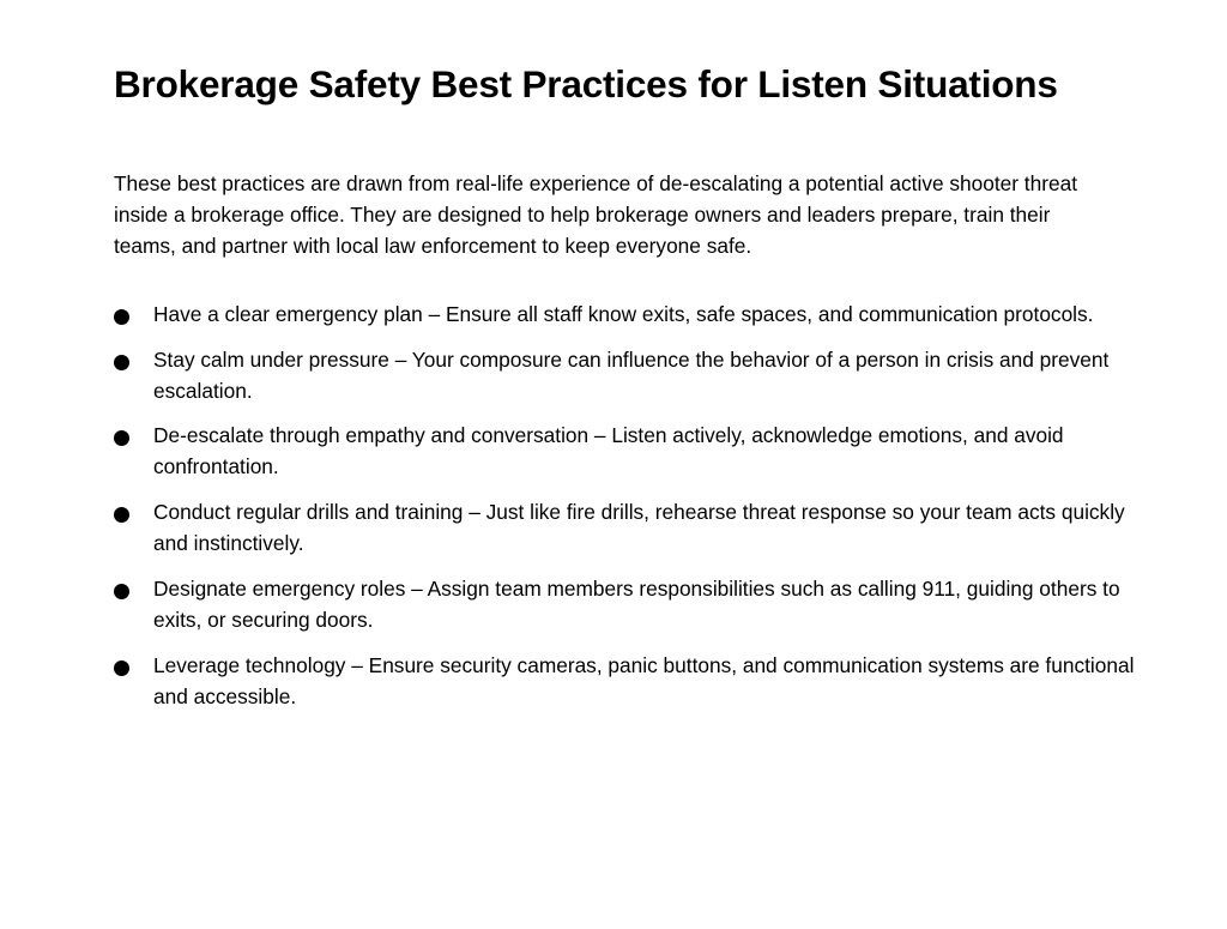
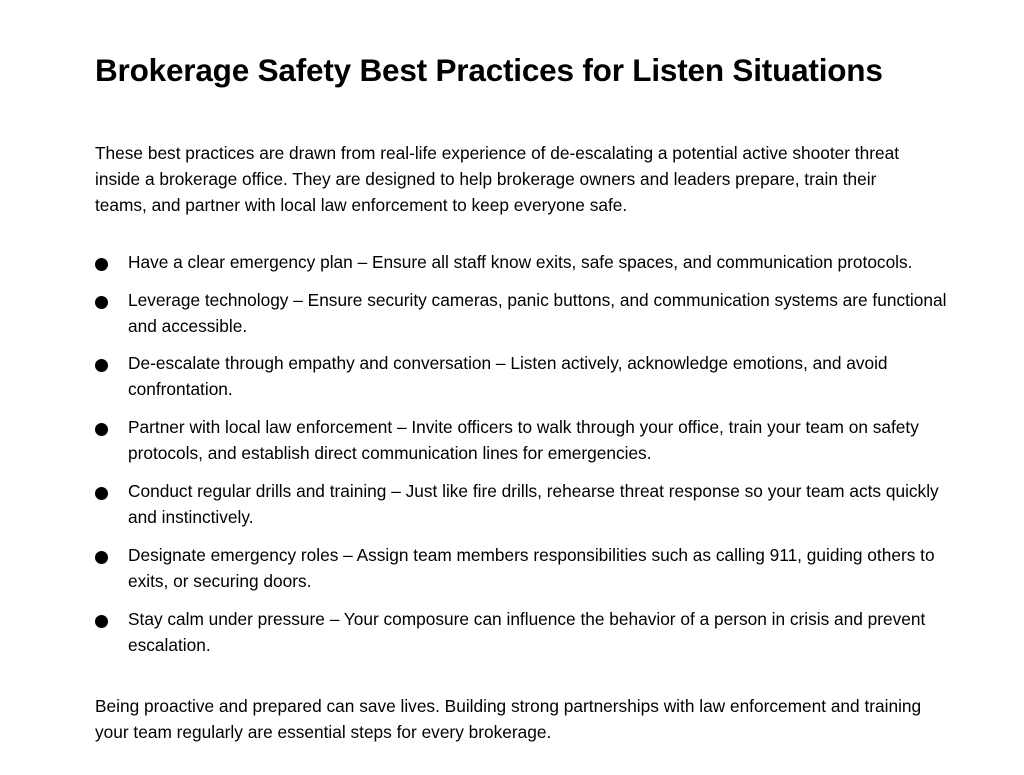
  Brokerage Safety Best Practices for Listen Situations
  These best practices are drawn from real-life experience of de-escalating a potential active shooter threat inside a brokerage office. They are designed to help brokerage owners and leaders prepare, train their teams, and partner with local law enforcement to keep everyone safe.
  Have a clear emergency plan – Ensure all staff know exits, safe spaces, and communication protocols.
- Stay calm under pressure – Your composure can influence the behavior of a person in crisis and prevent escalation.
+ Leverage technology – Ensure security cameras, panic buttons, and communication systems are functional and accessible.
  De-escalate through empathy and conversation – Listen actively, acknowledge emotions, and avoid confrontation.
+ Partner with local law enforcement – Invite officers to walk through your office, train your team on safety protocols, and establish direct communication lines for emergencies.
  Conduct regular drills and training – Just like fire drills, rehearse threat response so your team acts quickly and instinctively.
  Designate emergency roles – Assign team members responsibilities such as calling 911, guiding others to exits, or securing doors.
- Leverage technology – Ensure security cameras, panic buttons, and communication systems are functional and accessible.
+ Stay calm under pressure – Your composure can influence the behavior of a person in crisis and prevent escalation.
+ Being proactive and prepared can save lives. Building strong partnerships with law enforcement and training your team regularly are essential steps for every brokerage.
